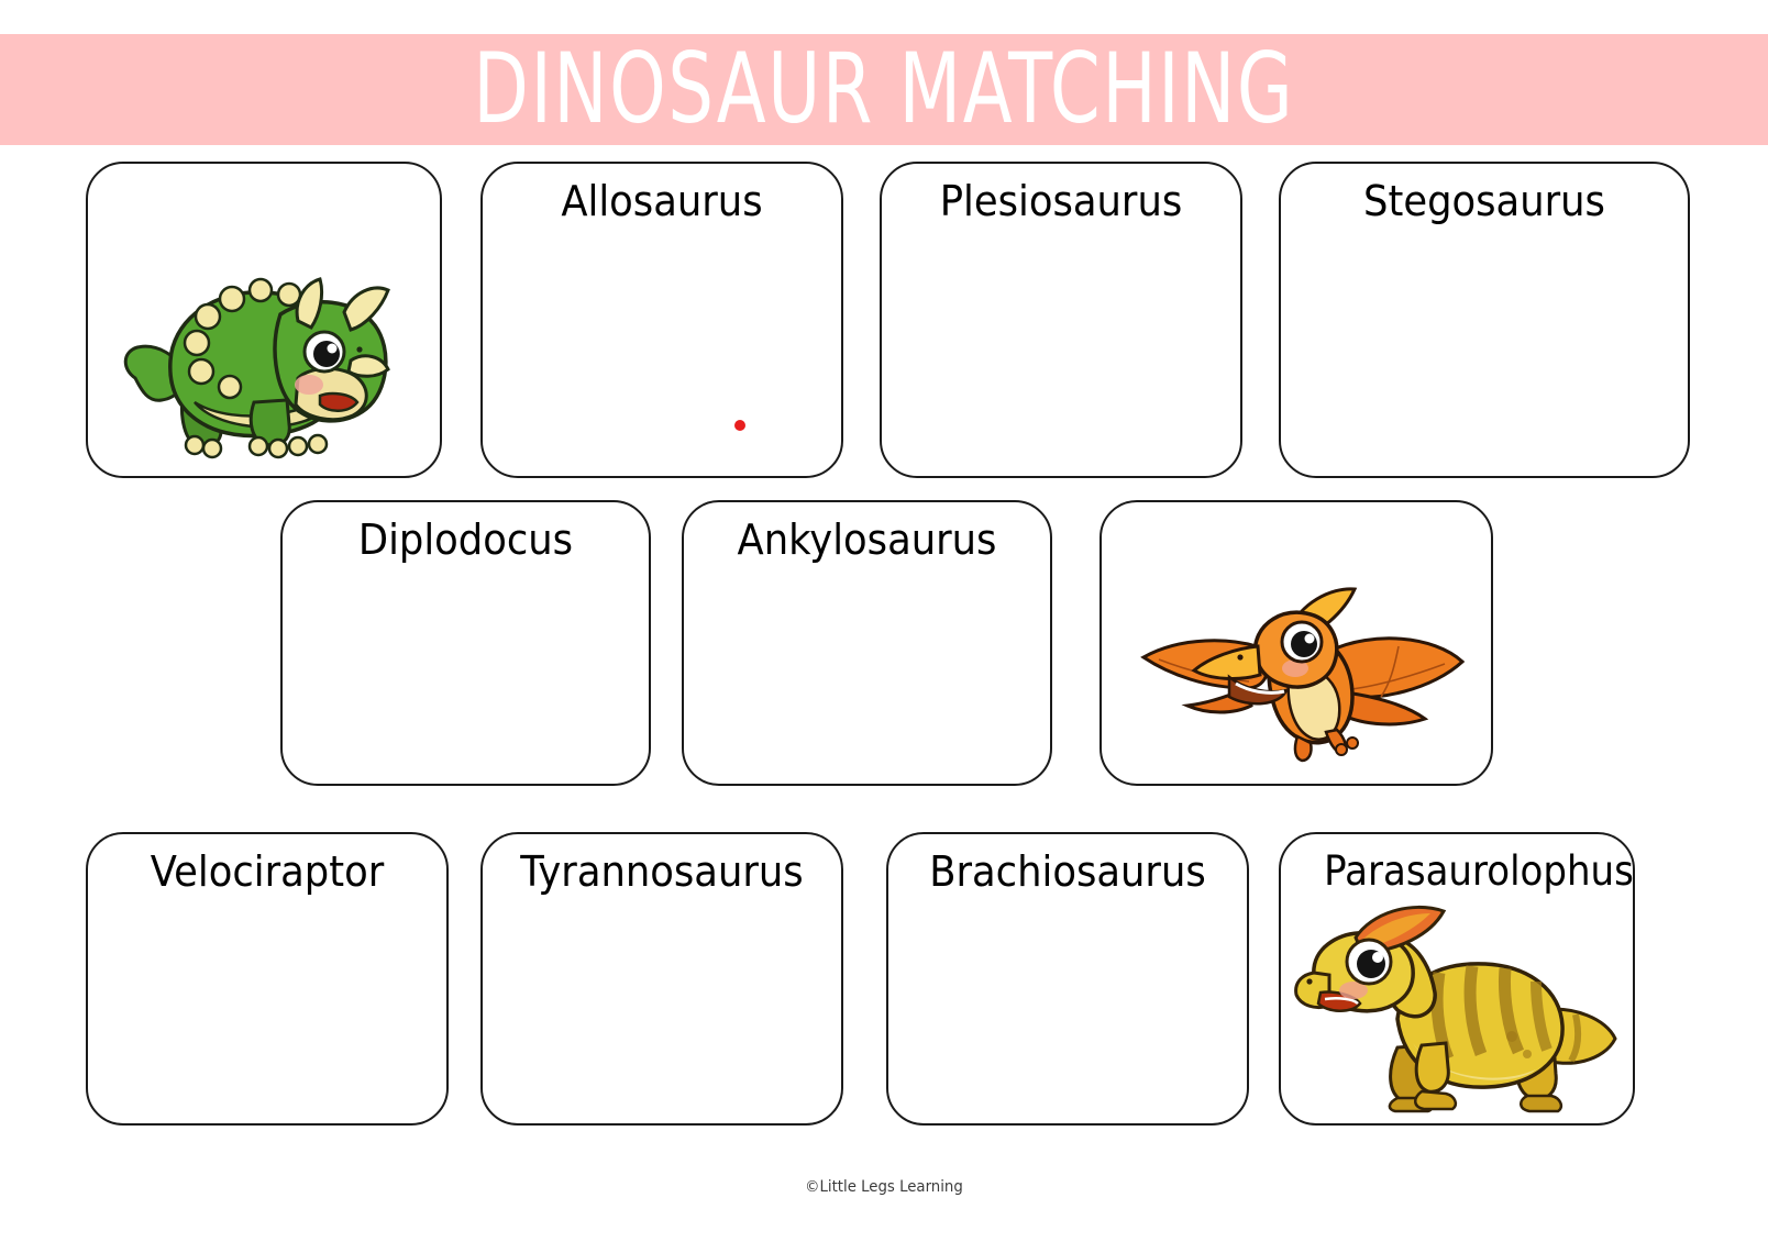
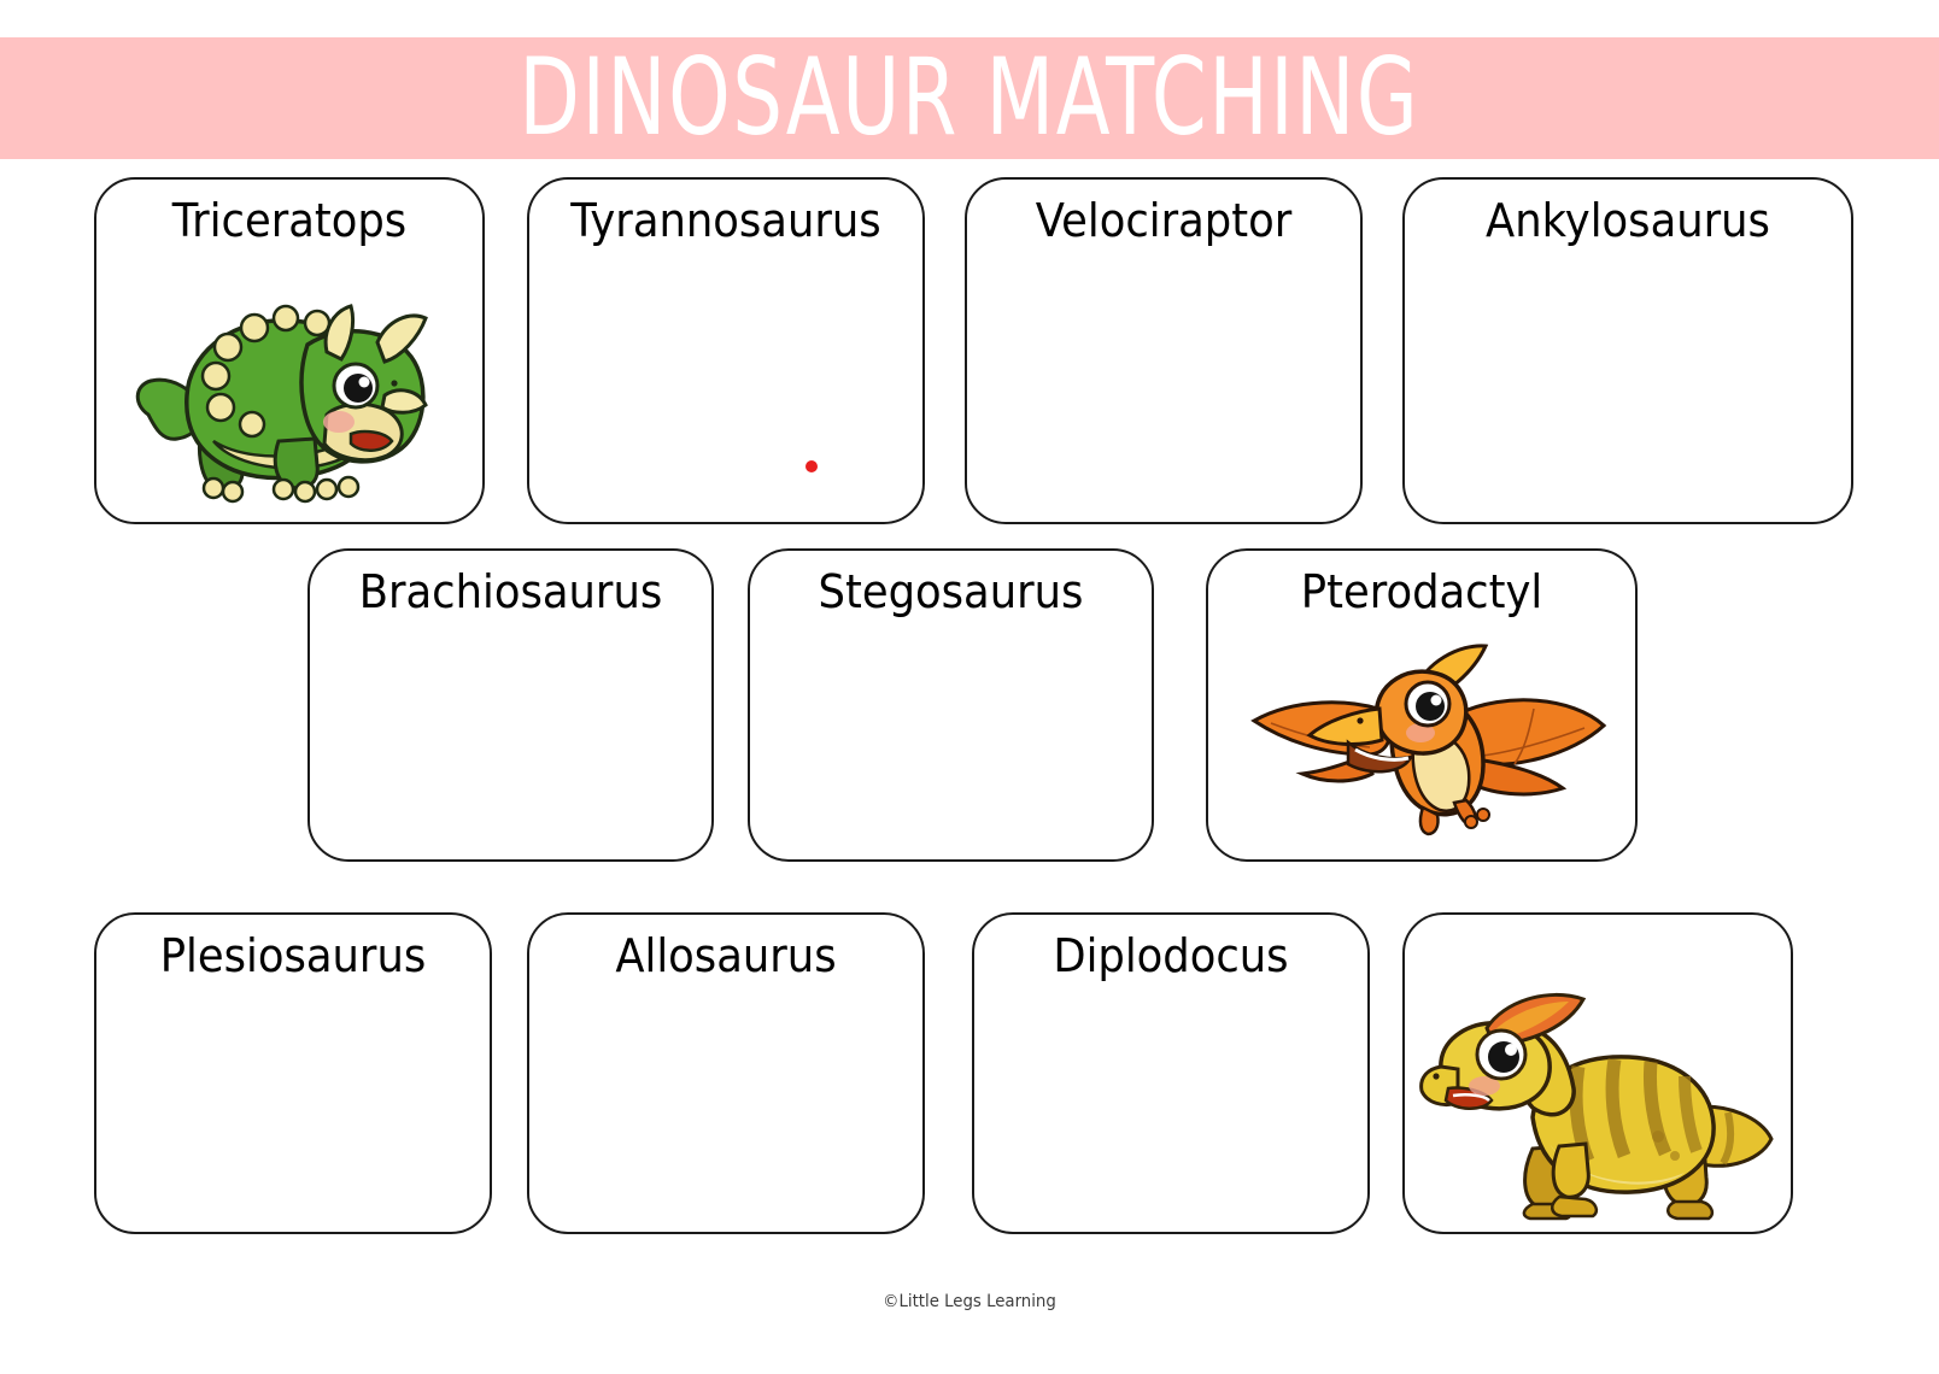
  DINOSAUR MATCHING
+ Triceratops
- Allosaurus
+ Tyrannosaurus
- Plesiosaurus
+ Velociraptor
- Stegosaurus
+ Ankylosaurus
- Diplodocus
+ Brachiosaurus
- Ankylosaurus
+ Stegosaurus
+ Pterodactyl
- Velociraptor
+ Plesiosaurus
- Tyrannosaurus
+ Allosaurus
- Brachiosaurus
+ Diplodocus
- Parasaurolophus
  ©Little Legs Learning
